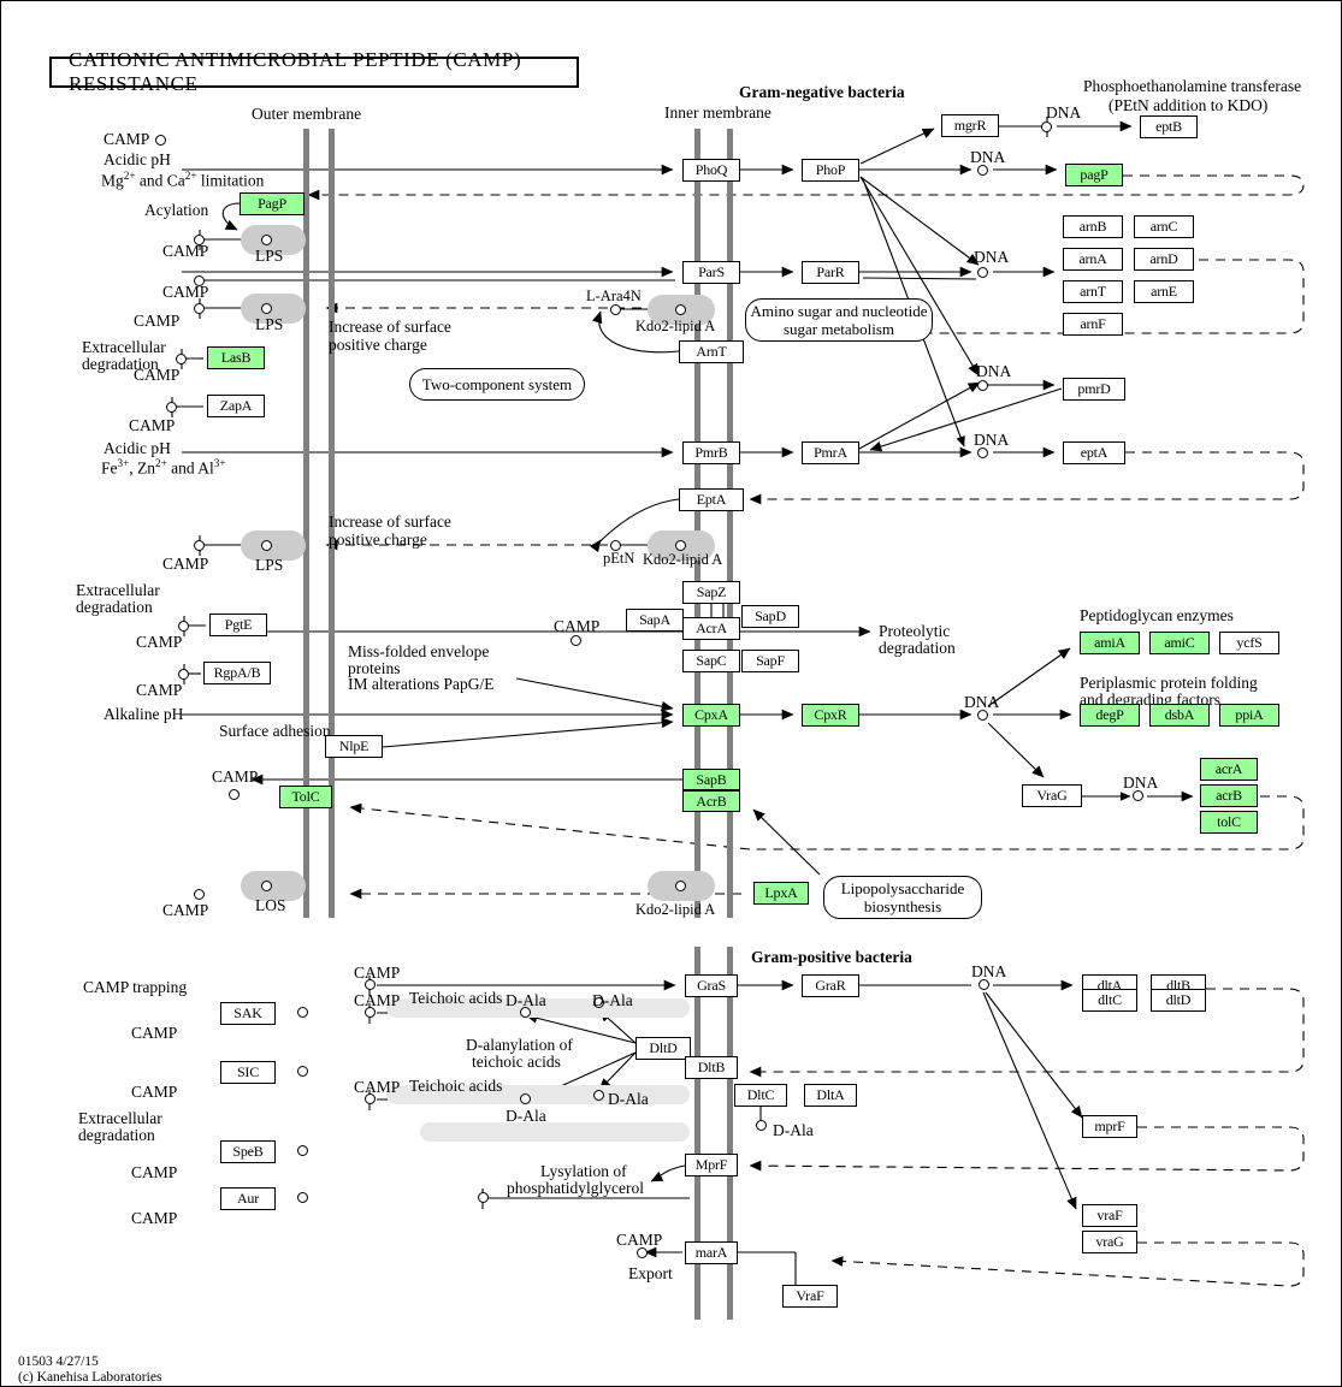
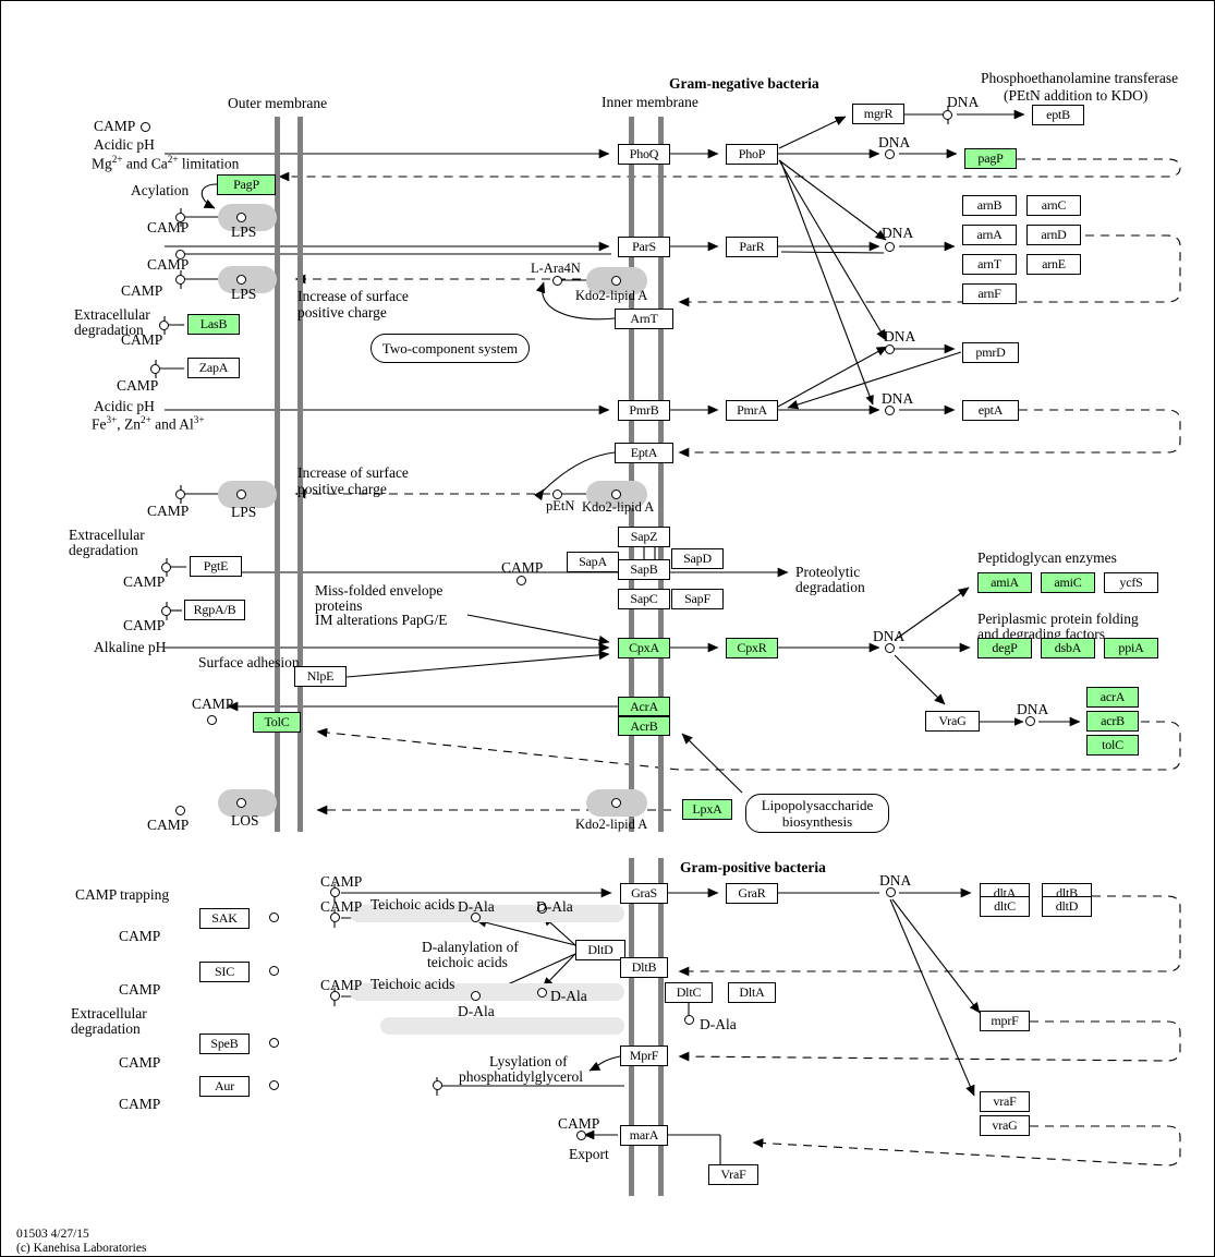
- CATIONIC ANTIMICROBIAL PEPTIDE (CAMP) RESISTANCE
  Outer membrane
  Inner membrane
  Gram-negative bacteria
  Gram-positive bacteria
  Phosphoethanolamine transferase
  (PEtN addition to KDO)
  Peptidoglycan enzymes
  Periplasmic protein folding
  and degrading factors
  CAMP
  Acidic pH
  Mg2+ and Ca2+ limitation
  Acylation
  CAMP
  LPS
  CAMP
  CAMP
  LPS
  Extracellular
  degradation
  CAMP
  CAMP
  Acidic pH
  Fe3+, Zn2+ and Al3+
  CAMP
  LPS
  Extracellular
  degradation
  CAMP
  CAMP
  Alkaline pH
  Surface adhesion
  CAMP
  LOS
  CAMP
  Increase of surface
  positive charge
  Increase of surface
  positive charge
  L-Ara4N
  Kdo2-lipid A
  pEtN
  Kdo2-lipid A
  Kdo2-lipid A
  Miss-folded envelope
  proteins
  IM alterations PapG/E
  CAMP
  Proteolytic
  degradation
  DNA
  DNA
  DNA
  DNA
  DNA
  DNA
  DNA
  DNA
  CAMP trapping
  CAMP
  CAMP
  Extracellular
  degradation
  CAMP
  CAMP
  CAMP
  CAMP
  CAMP
  Teichoic acids
  Teichoic acids
  D-Ala
  D-Ala
  D-Ala
  D-Ala
  D-Ala
  D-alanylation of
  teichoic acids
  Lysylation of
  phosphatidylglycerol
  CAMP
  Export
  Two-component system
- Amino sugar and nucleotide
- sugar metabolism
  Lipopolysaccharide
  biosynthesis
  PagP
  LasB
  ZapA
  PgtE
  RgpA/B
  TolC
  NlpE
  PhoQ
  PhoP
  ParS
  ParR
  ArnT
  PmrB
  PmrA
  EptA
  SapZ
  SapA
- AcrA
+ SapB
  SapD
  SapC
  SapF
  CpxA
  CpxR
- SapB
+ AcrA
  AcrB
  LpxA
  mgrR
  eptB
  pagP
  arnB
  arnC
  arnA
  arnD
  arnT
  arnE
  arnF
  pmrD
  eptA
  amiA
  amiC
  ycfS
  degP
  dsbA
  ppiA
  VraG
  acrA
  acrB
  tolC
  SAK
  SIC
  SpeB
  Aur
  GraS
  GraR
  DltD
  DltB
  DltC
  DltA
  MprF
  marA
  VraF
  dltA
  dltB
  dltC
  dltD
  mprF
  vraF
  vraG
  01503 4/27/15
  (c) Kanehisa Laboratories
